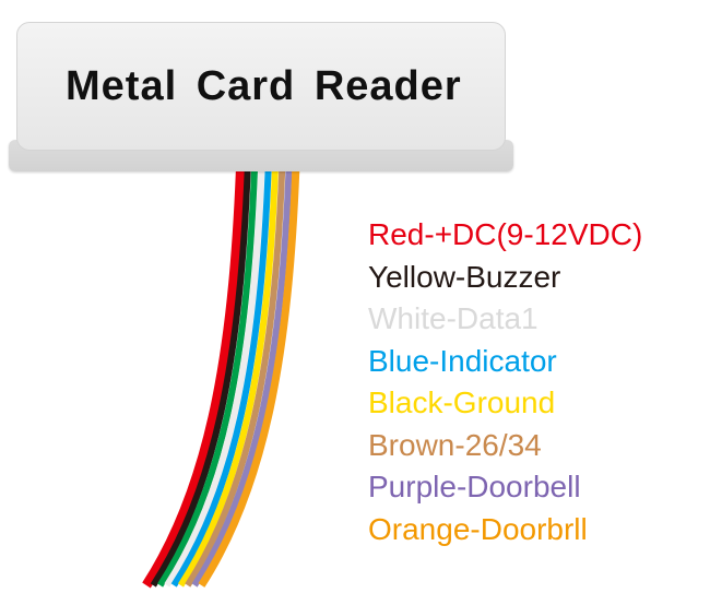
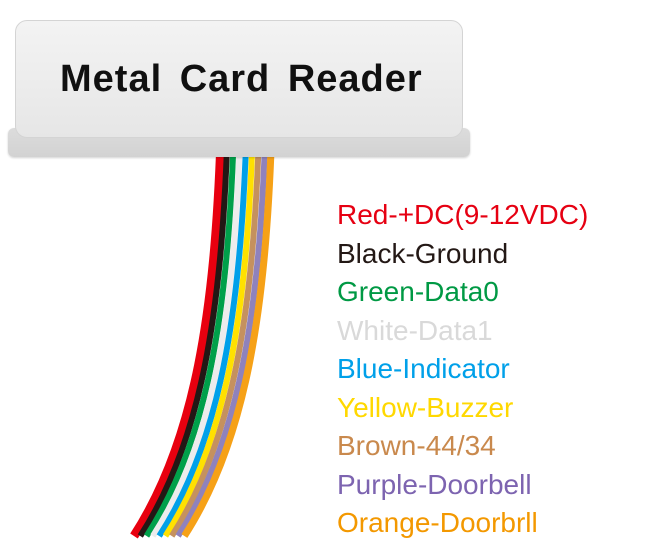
  Metal Card Reader
  Red-+DC(9-12VDC)
- Yellow-Buzzer
+ Black-Ground
+ Green-Data0
  White-Data1
  Blue-Indicator
- Black-Ground
+ Yellow-Buzzer
- Brown-26/34
+ Brown-44/34
  Purple-Doorbell
  Orange-Doorbrll
